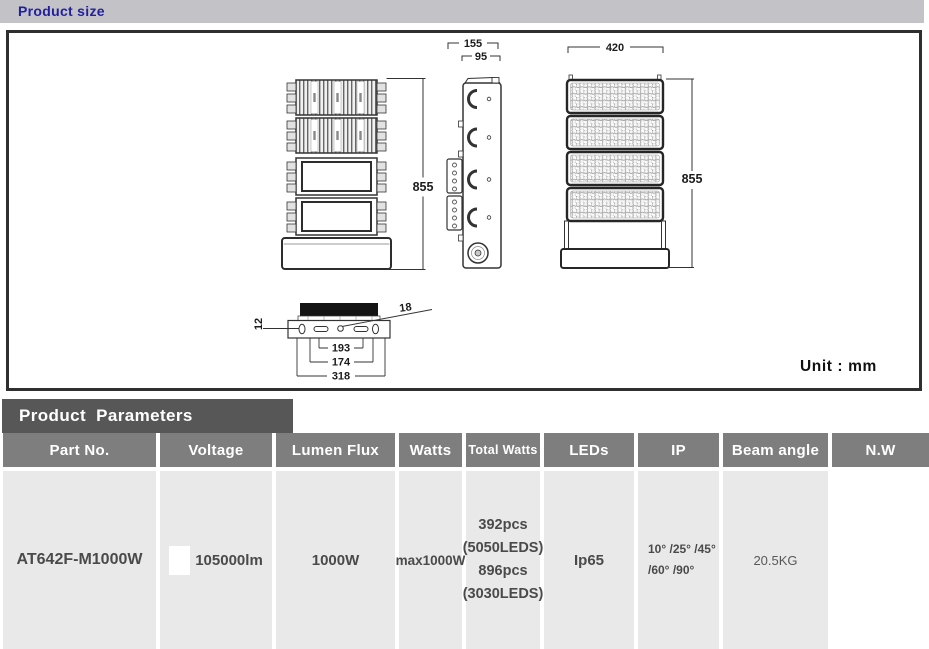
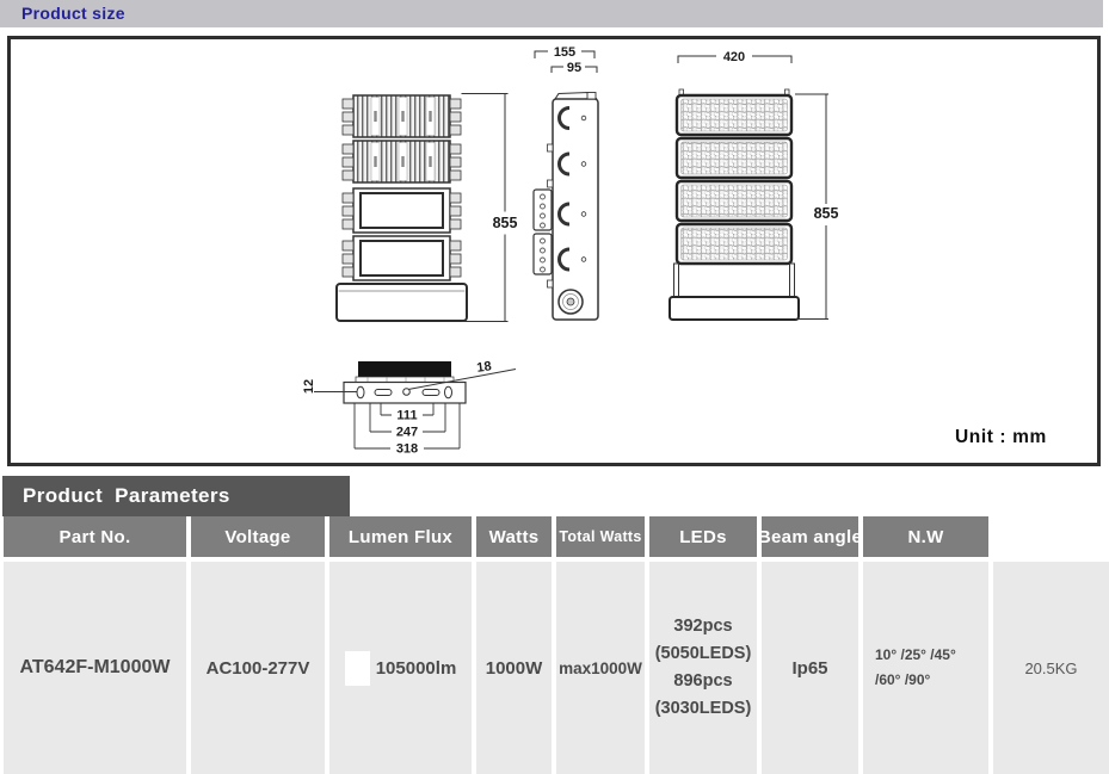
  Product size
  855
  155
  95
  420
  855
- 193
+ 111
- 174
+ 247
  318
  Unit : mm
  Product Parameters
  Part No.
  Voltage
  Lumen Flux
  Watts
  Total Watts
  LEDs
- IP
  Beam angle
  N.W
  AT642F-M1000W
+ AC100-277V
  105000lm
  1000W
  max1000W
  392pcs
  (5050LEDS)
  896pcs
  (3030LEDS)
  Ip65
  10° /25° /45°
  /60° /90°
  20.5KG
